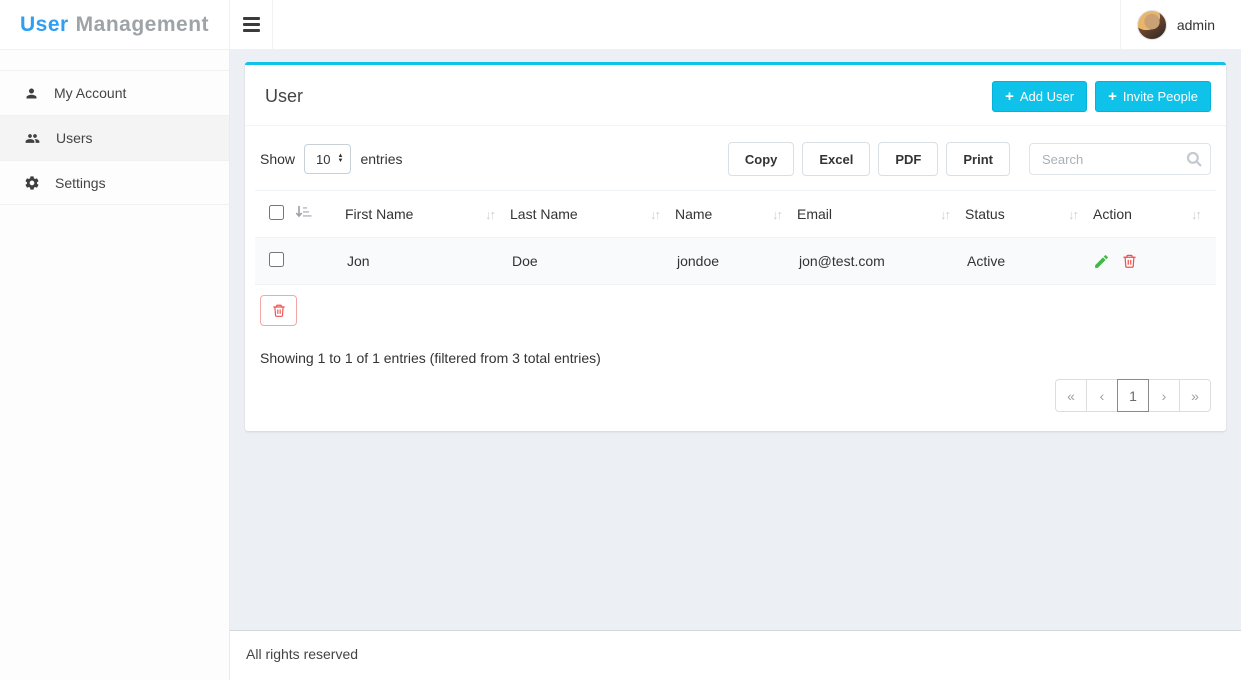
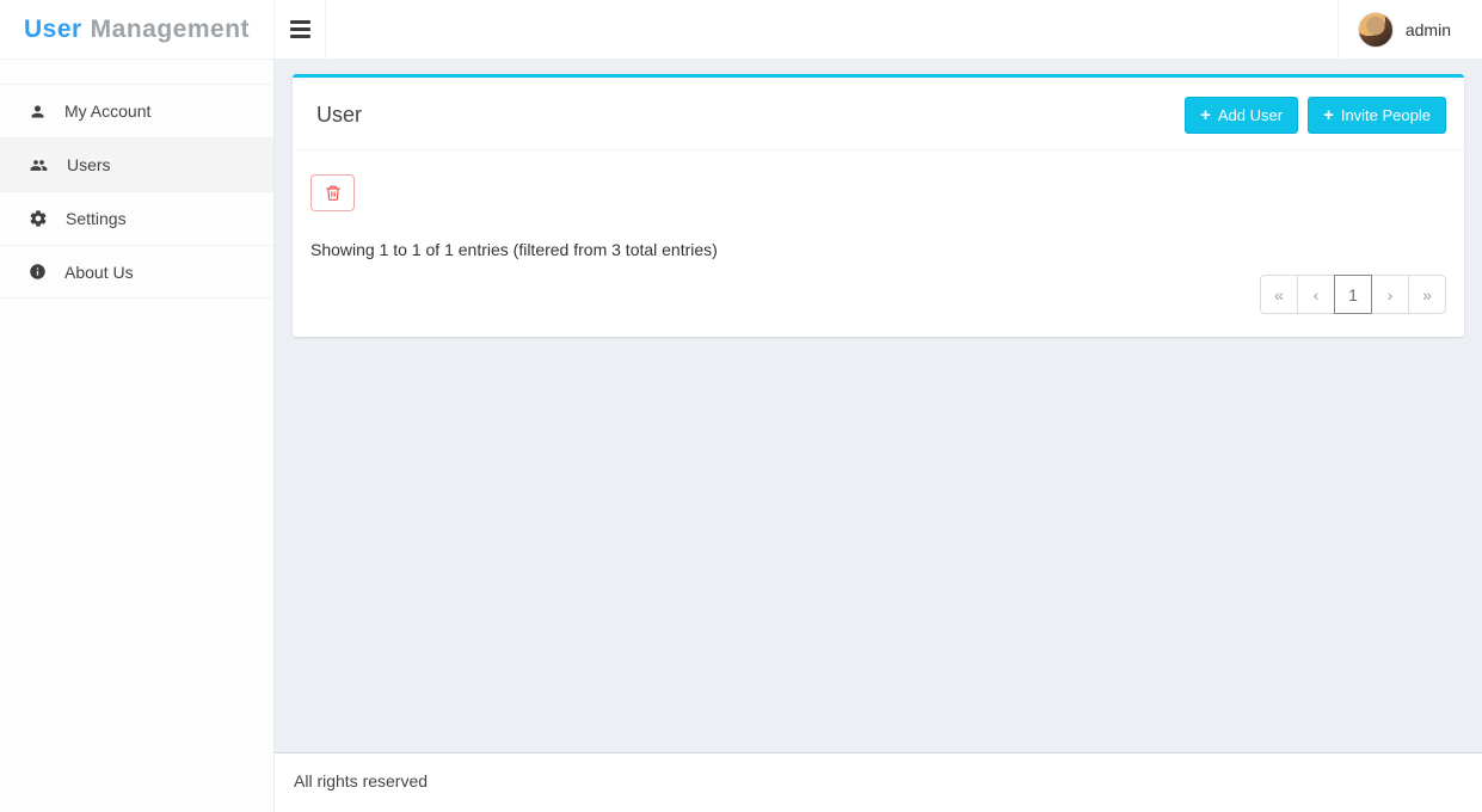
  User
  Management
  admin
  My Account
  Users
  Settings
+ About Us
  User
  +
  Add User
  +
  Invite People
- Show
- 10
- entries
- Copy
- Excel
- PDF
- Print
- Search
- 		First Name ↓↑	Last Name ↓↑	Name ↓↑	Email ↓↑	Status ↓↑	Action ↓↑
- 		Jon	Doe	jondoe	jon@test.com	Active
  Showing 1 to 1 of 1 entries (filtered from 3 total entries)
  «
  ‹
  1
  ›
  »
  All rights reserved
